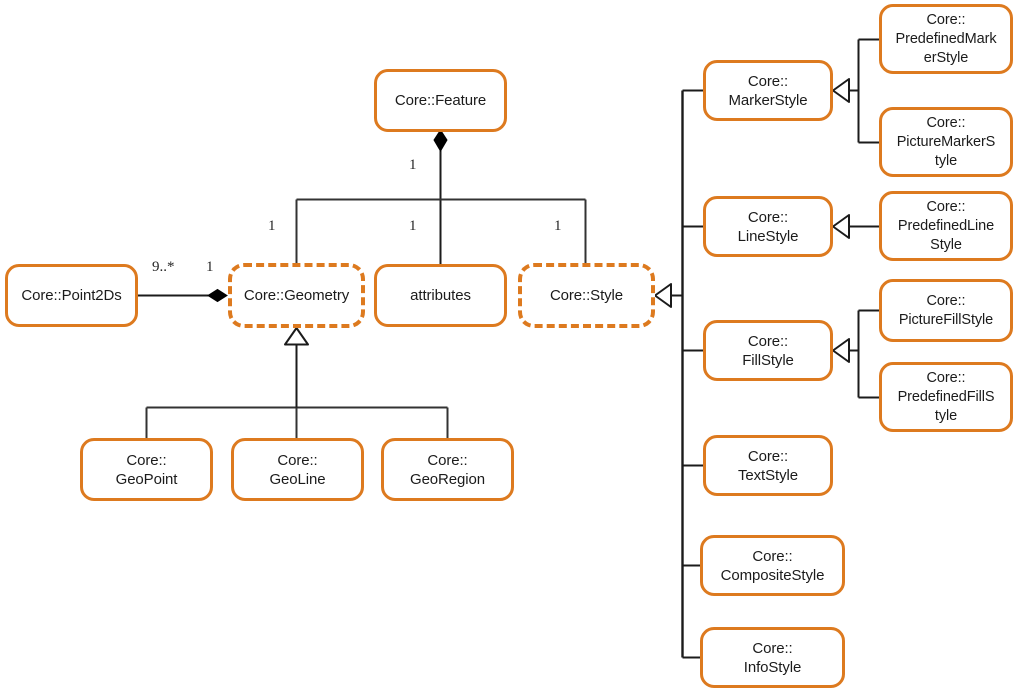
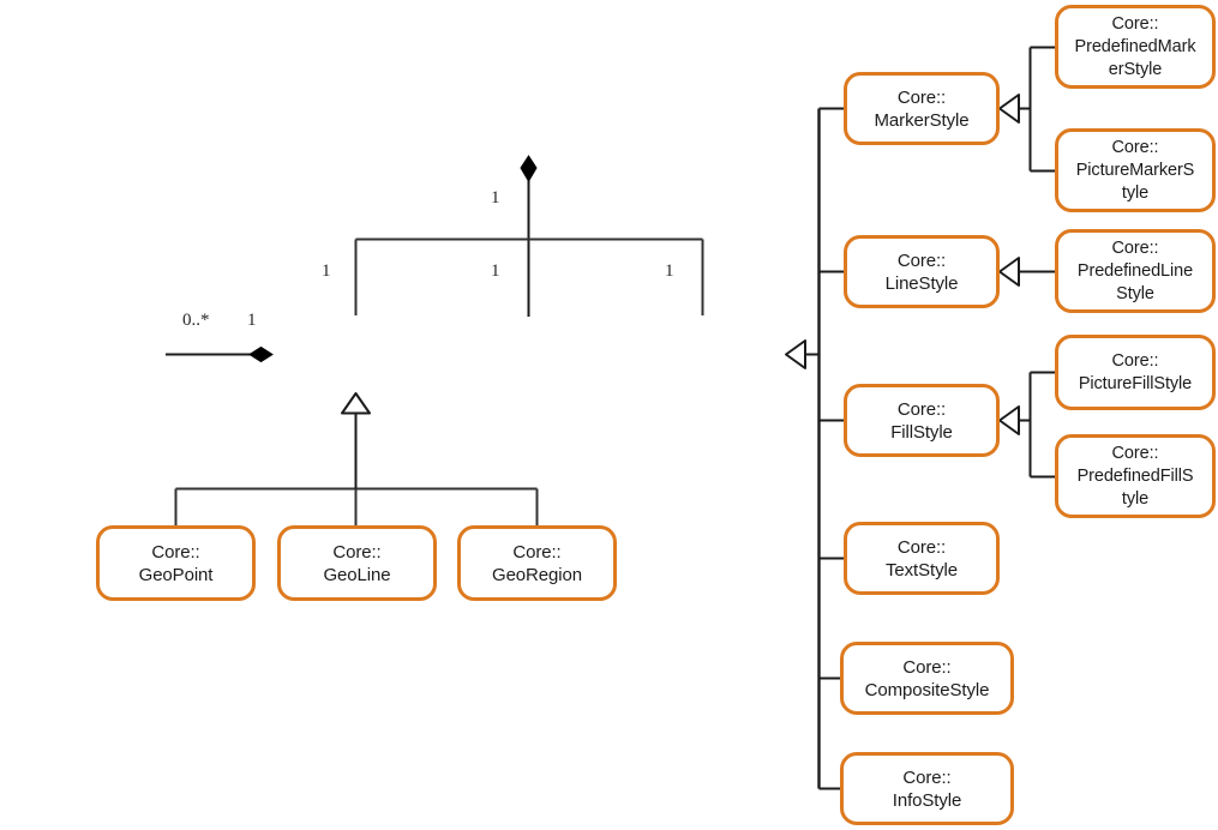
- Core::Feature
- Core::Point2Ds
- Core::Geometry
- attributes
- Core::Style
  Core::
  GeoPoint
  Core::
  GeoLine
  Core::
  GeoRegion
  Core::
  MarkerStyle
  Core::
  LineStyle
  Core::
  FillStyle
  Core::
  TextStyle
  Core::
  CompositeStyle
  Core::
  InfoStyle
  Core::
  PredefinedMark
  erStyle
  Core::
  PictureMarkerS
  tyle
  Core::
  PredefinedLine
  Style
  Core::
  PictureFillStyle
  Core::
  PredefinedFillS
  tyle
  1
  1
  1
  1
- 9..*
+ 0..*
  1
